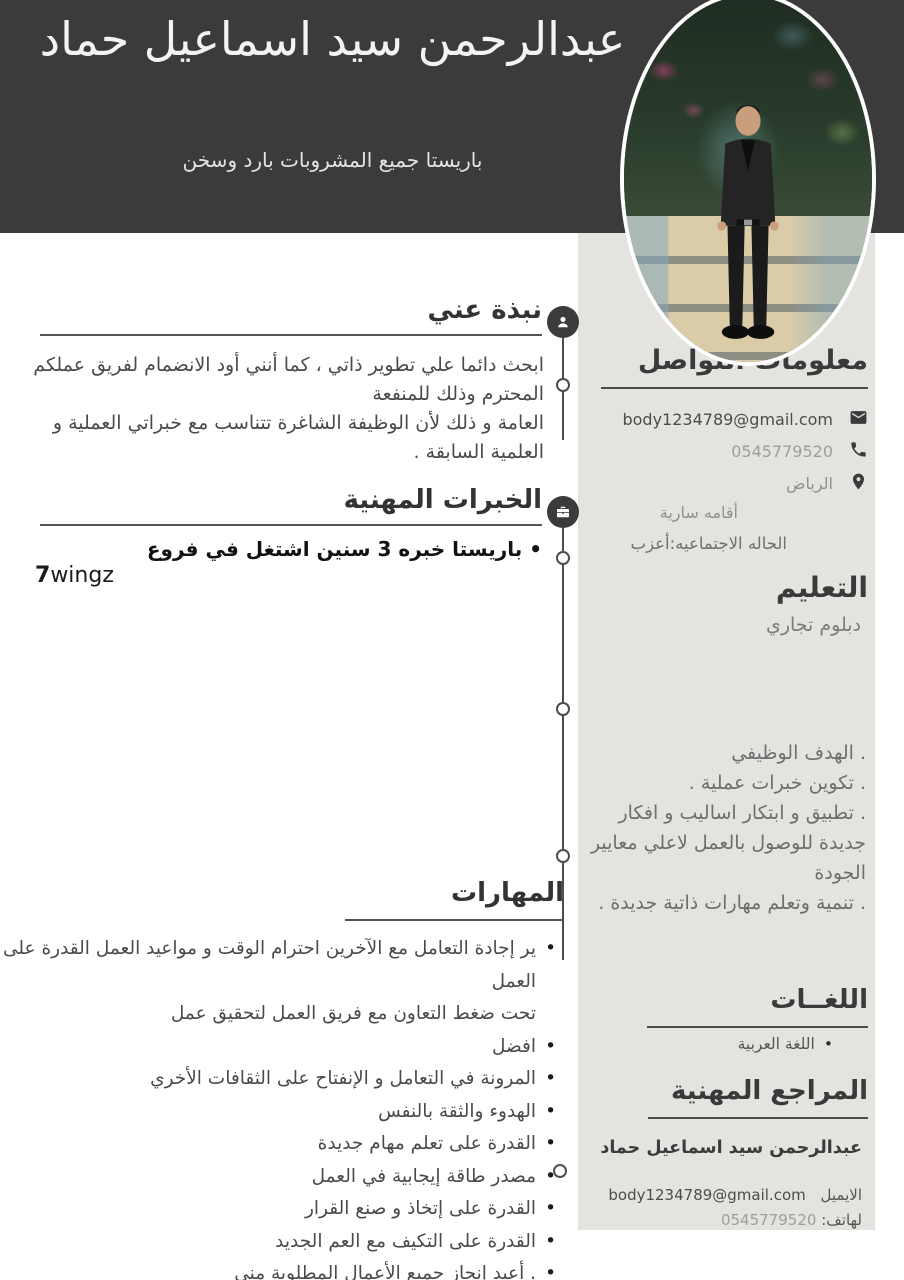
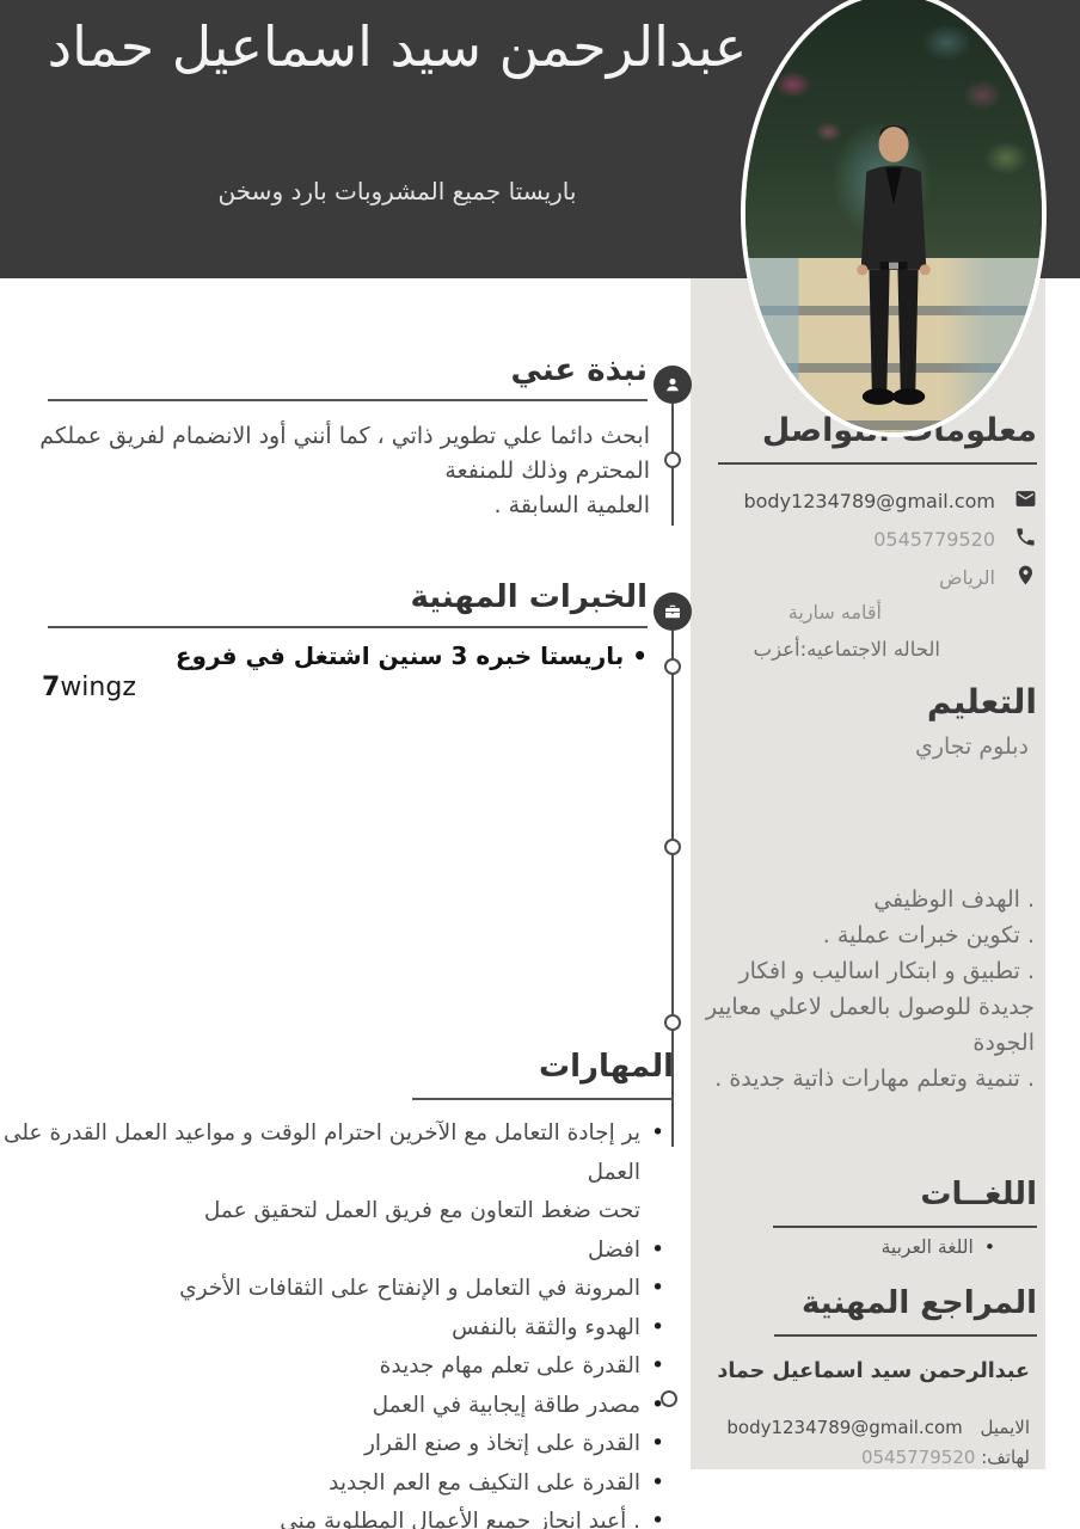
  عبدالرحمن سيد اسماعيل حماد
  باريستا جميع المشروبات بارد وسخن
  body1234789@gmail.com
  0545779520
  الرياض
  أقامه سارية
  الحاله الاجتماعيه:أعزب
  التعليم
  دبلوم تجاري
  . الهدف الوظيفي
  . تكوين خبرات عملية .
  . تطبيق و ابتكار اساليب و افكار
  جديدة للوصول بالعمل لاعلي معايير
  الجودة
  . تنمية وتعلم مهارات ذاتية جديدة .
  اللغــات
  اللغة العربية
  المراجع المهنية
  عبدالرحمن سيد اسماعيل حماد
  الايميل body1234789@gmail.com
  لهاتف: 0545779520
  نبذة عني
  ابحث دائما علي تطوير ذاتي ، كما أنني أود الانضمام لفريق عملكم
  المحترم وذلك للمنفعة
- العامة و ذلك لأن الوظيفة الشاغرة تتناسب مع خبراتي العملية و
  العلمية السابقة .
  الخبرات المهنية
  باريستا خبره 3 سنين اشتغل في فروع
  7wingz
  المهارات
  ير إجادة التعامل مع الآخرين احترام الوقت و مواعيد العمل القدرة على العمل
  تحت ضغط التعاون مع فريق العمل لتحقيق عمل
  افضل
  المرونة في التعامل و الإنفتاح على الثقافات الأخري
  الهدوء والثقة بالنفس
  القدرة على تعلم مهام جديدة
  مصدر طاقة إيجابية في العمل
  القدرة على إتخاذ و صنع القرار
  القدرة على التكيف مع العم الجديد
  . أعيد إنجاز جميع الأعمال المطلوبة مني
